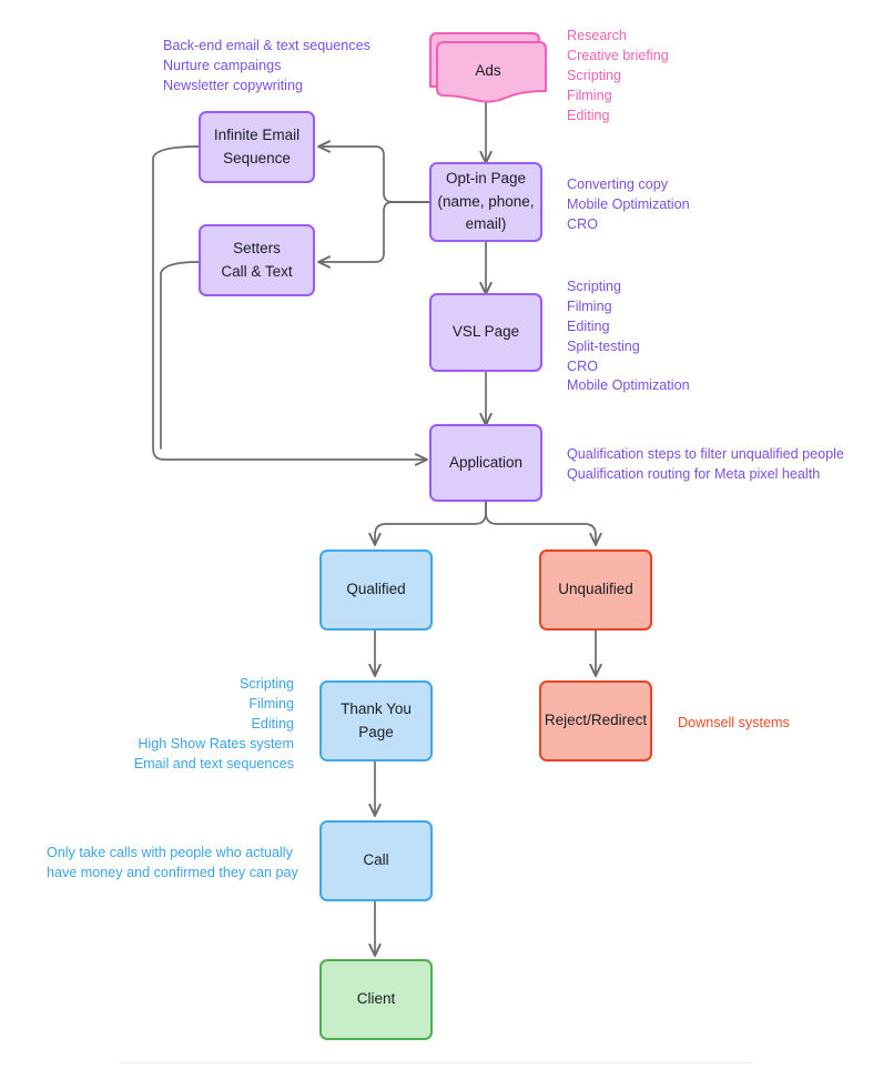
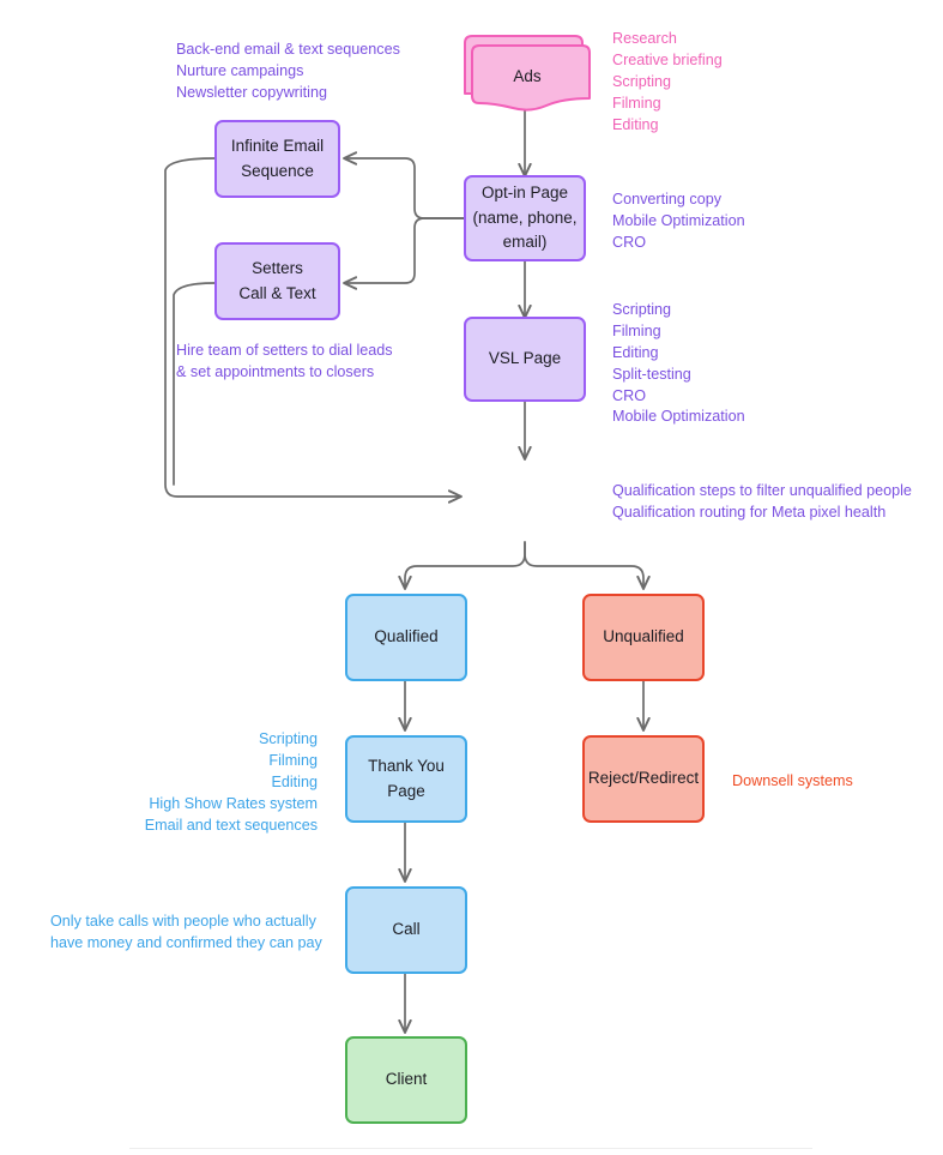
  Ads
  Opt-in Page
  (name, phone,
  email)
  VSL Page
- Application
  Infinite Email
  Sequence
  Setters
  Call & Text
  Qualified
  Unqualified
  Thank You
  Page
  Reject/Redirect
  Call
  Client
  Research
  Creative briefing
  Scripting
  Filming
  Editing
  Back-end email & text sequences
  Nurture campaings
  Newsletter copywriting
  Converting copy
  Mobile Optimization
  CRO
  Scripting
  Filming
  Editing
  Split-testing
  CRO
  Mobile Optimization
+ Hire team of setters to dial leads
+ & set appointments to closers
  Qualification steps to filter unqualified people
  Qualification routing for Meta pixel health
  Scripting
  Filming
  Editing
  High Show Rates system
  Email and text sequences
  Downsell systems
  Only take calls with people who actually
  have money and confirmed they can pay
